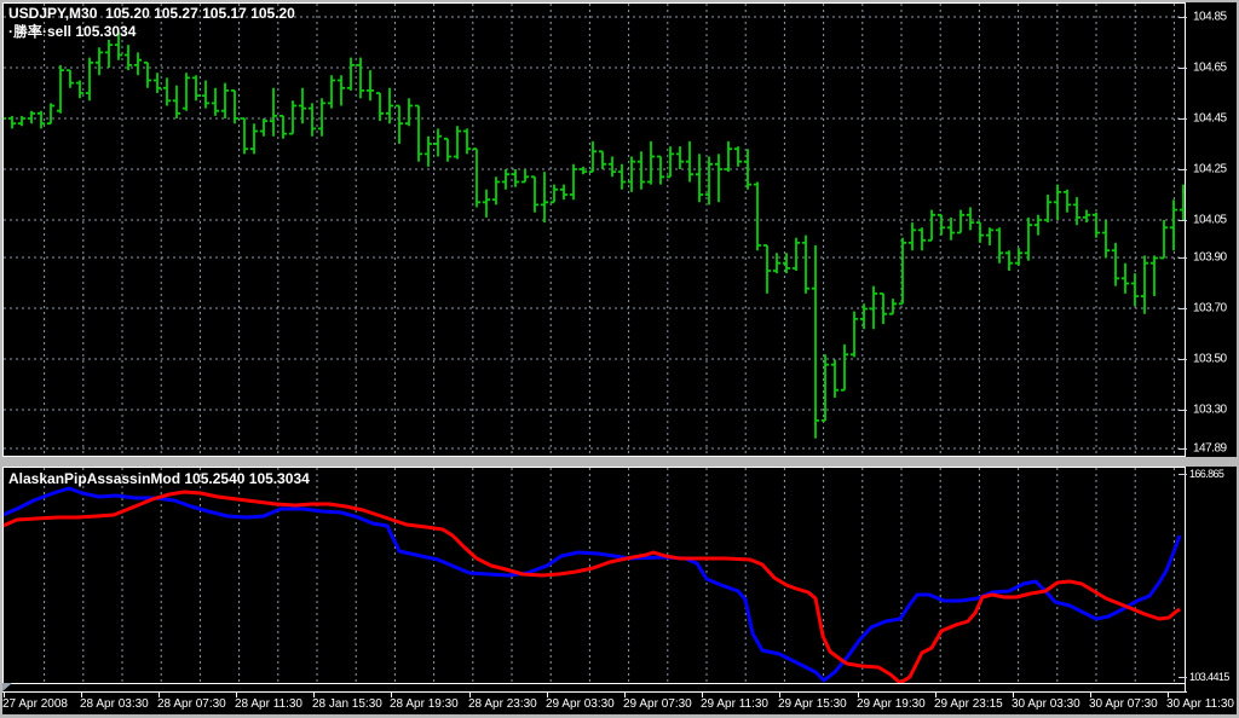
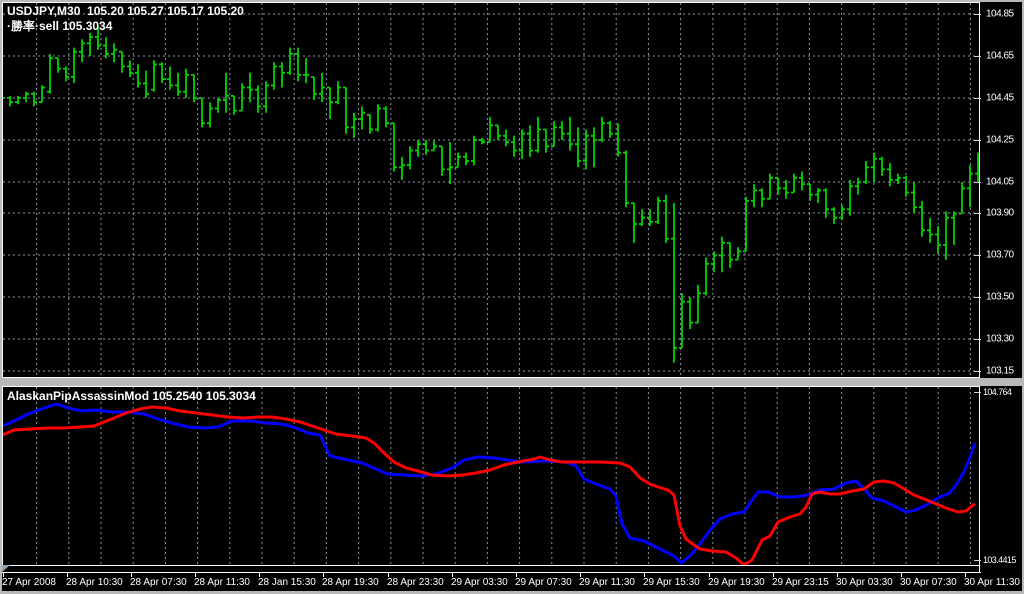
  USDJPY,M30 105.20 105.27 105.17 105.20
  ·勝率·sell 105.3034
  AlaskanPipAssassinMod 105.2540 105.3034
  104.85
  104.65
  104.45
  104.25
  104.05
  103.90
  103.70
  103.50
  103.30
- 147.89
+ 103.15
- 166.865
+ 104.764
  103.4415
  27 Apr 2008
- 28 Apr 03:30
+ 28 Apr 10:30
  28 Apr 07:30
  28 Apr 11:30
  28 Jan 15:30
  28 Apr 19:30
  28 Apr 23:30
  29 Apr 03:30
  29 Apr 07:30
  29 Apr 11:30
  29 Apr 15:30
  29 Apr 19:30
  29 Apr 23:15
  30 Apr 03:30
  30 Apr 07:30
  30 Apr 11:30
